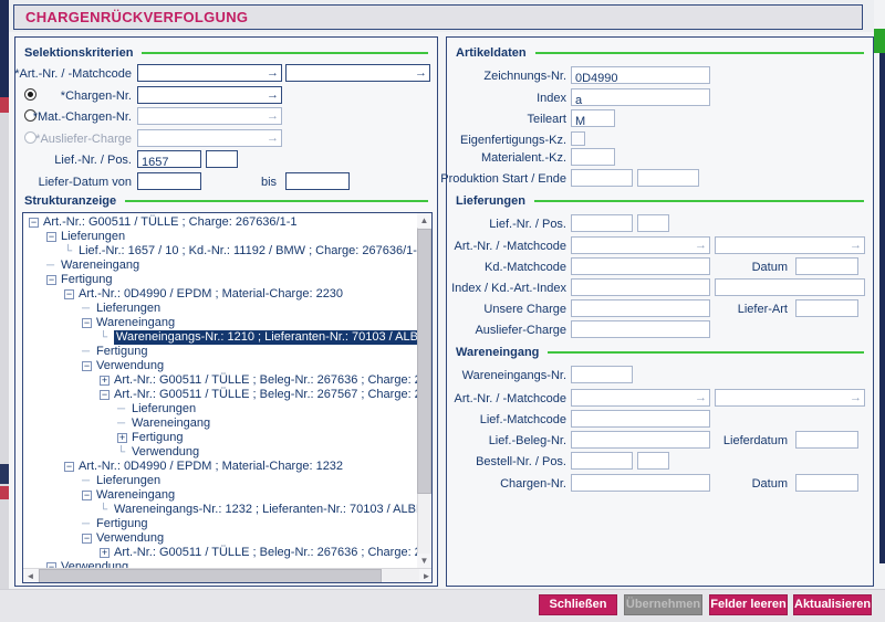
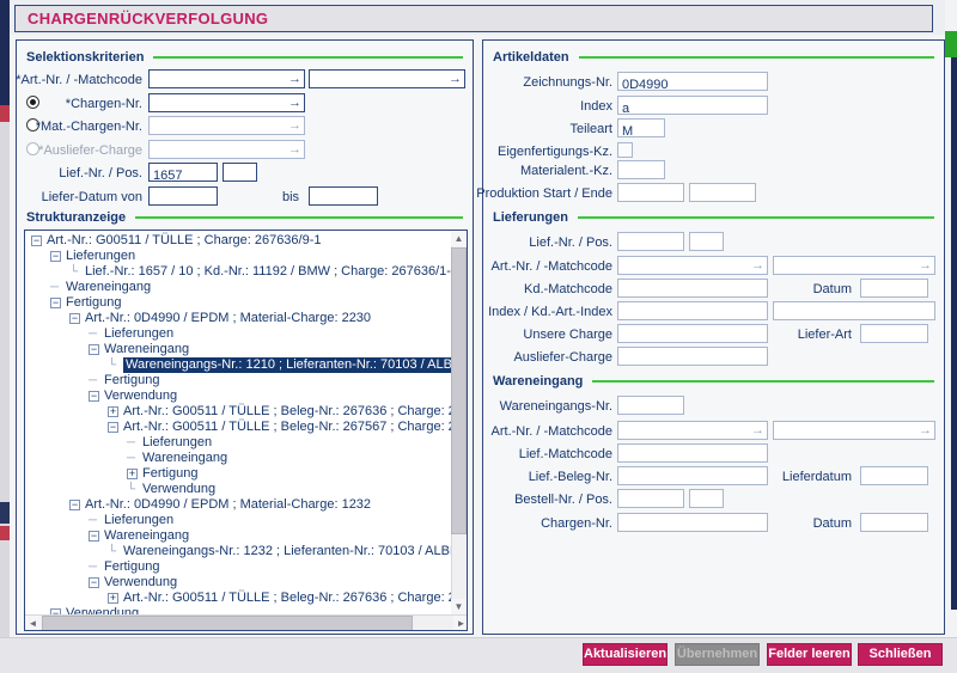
  CHARGENRÜCKVERFOLGUNG
  Selektionskriterien
  *Art.-Nr. / -Matchcode
  →
  →
  *Chargen-Nr.
  →
  *Mat.-Chargen-Nr.
  →
  *Ausliefer-Charge
  →
  Lief.-Nr. / Pos.
  1657
  Liefer-Datum von
  bis
  Strukturanzeige
  −
- Art.-Nr.: G00511 / TÜLLE ; Charge: 267636/1-1
+ Art.-Nr.: G00511 / TÜLLE ; Charge: 267636/9-1
  −
  Lieferungen
  └
  Lief.-Nr.: 1657 / 10 ; Kd.-Nr.: 11192 / BMW ; Charge: 267636/1-
  ─
  Wareneingang
  −
  Fertigung
  −
  Art.-Nr.: 0D4990 / EPDM ; Material-Charge: 2230
  ─
  Lieferungen
  −
  Wareneingang
  └
  Wareneingangs-Nr.: 1210 ; Lieferanten-Nr.: 70103 / ALB
  ─
  Fertigung
  −
  Verwendung
  +
  Art.-Nr.: G00511 / TÜLLE ; Beleg-Nr.: 267636 ; Charge:
  −
  Art.-Nr.: G00511 / TÜLLE ; Beleg-Nr.: 267567 ; Charge:
  ─
  Lieferungen
  ─
  Wareneingang
  +
  Fertigung
  └
  Verwendung
  −
  Art.-Nr.: 0D4990 / EPDM ; Material-Charge: 1232
  ─
  Lieferungen
  −
  Wareneingang
  └
  Wareneingangs-Nr.: 1232 ; Lieferanten-Nr.: 70103 / ALB
  ─
  Fertigung
  −
  Verwendung
  +
  Art.-Nr.: G00511 / TÜLLE ; Beleg-Nr.: 267636 ; Charge:
  −
  Verwendung
  ▲
  ▼
  ◄
  ►
  Artikeldaten
  Zeichnungs-Nr.
  0D4990
  Index
  a
  Teileart
  M
  Eigenfertigungs-Kz.
  Materialent.-Kz.
  Produktion Start / Ende
  Lieferungen
  Lief.-Nr. / Pos.
  Art.-Nr. / -Matchcode
  →
  →
  Kd.-Matchcode
  Datum
  Index / Kd.-Art.-Index
  Unsere Charge
  Liefer-Art
  Ausliefer-Charge
  Wareneingang
  Wareneingangs-Nr.
  Art.-Nr. / -Matchcode
  →
  →
  Lief.-Matchcode
  Lief.-Beleg-Nr.
  Lieferdatum
  Bestell-Nr. / Pos.
  Chargen-Nr.
  Datum
- Schließen
+ Aktualisieren
  Übernehmen
  Felder leeren
- Aktualisieren
+ Schließen
